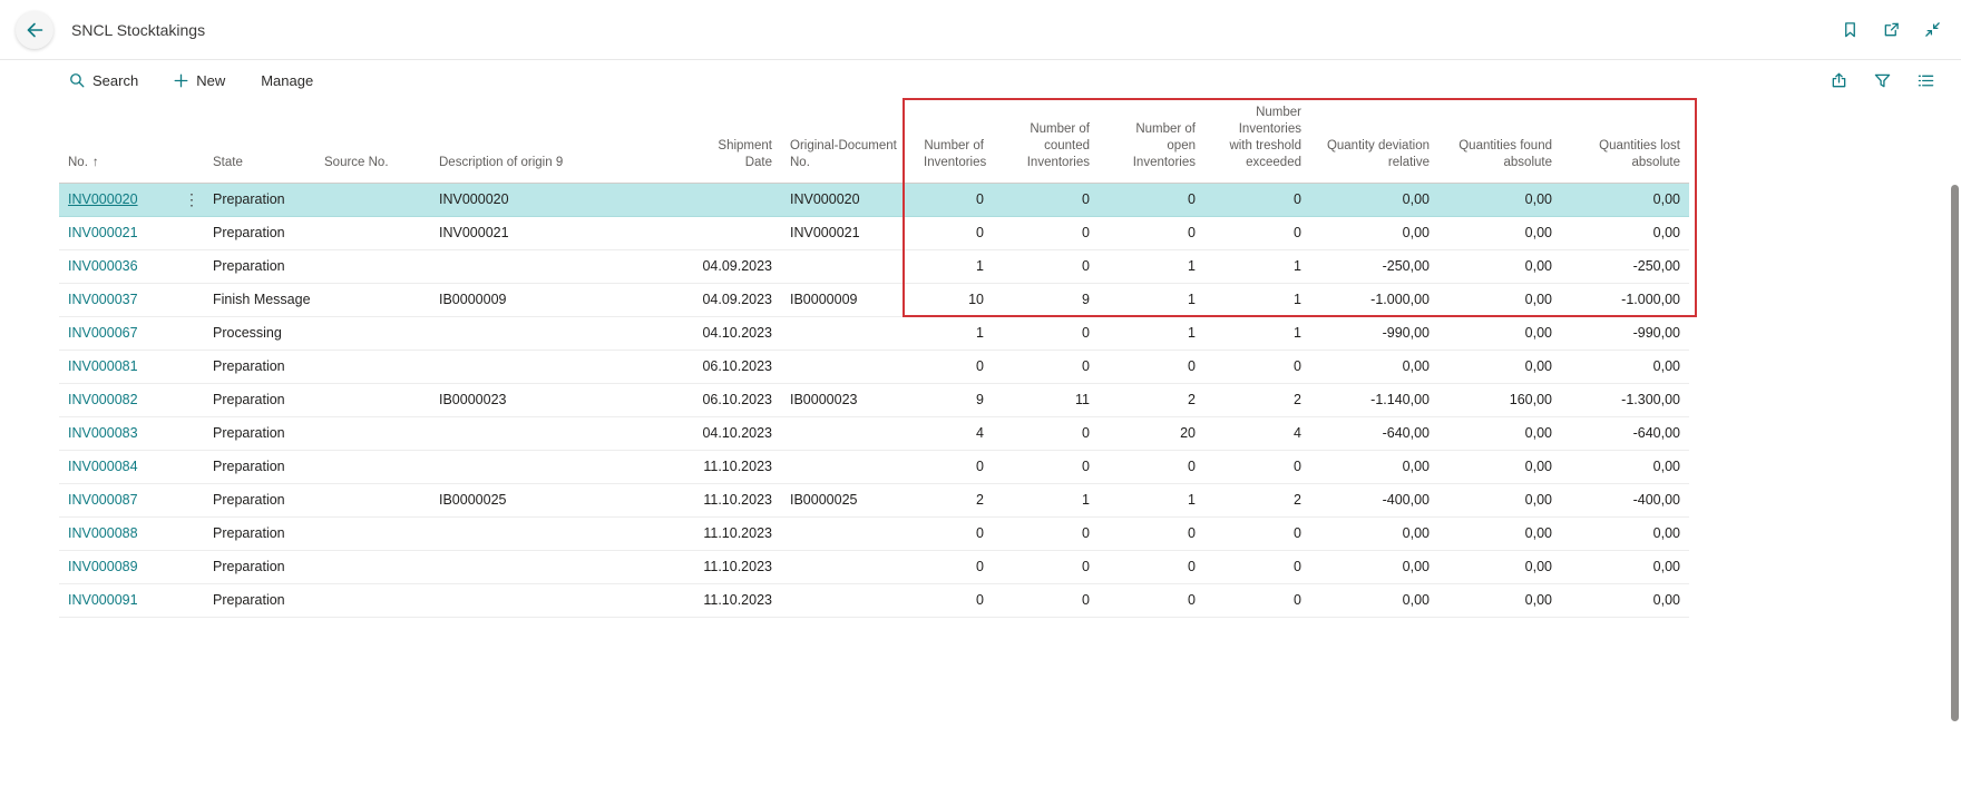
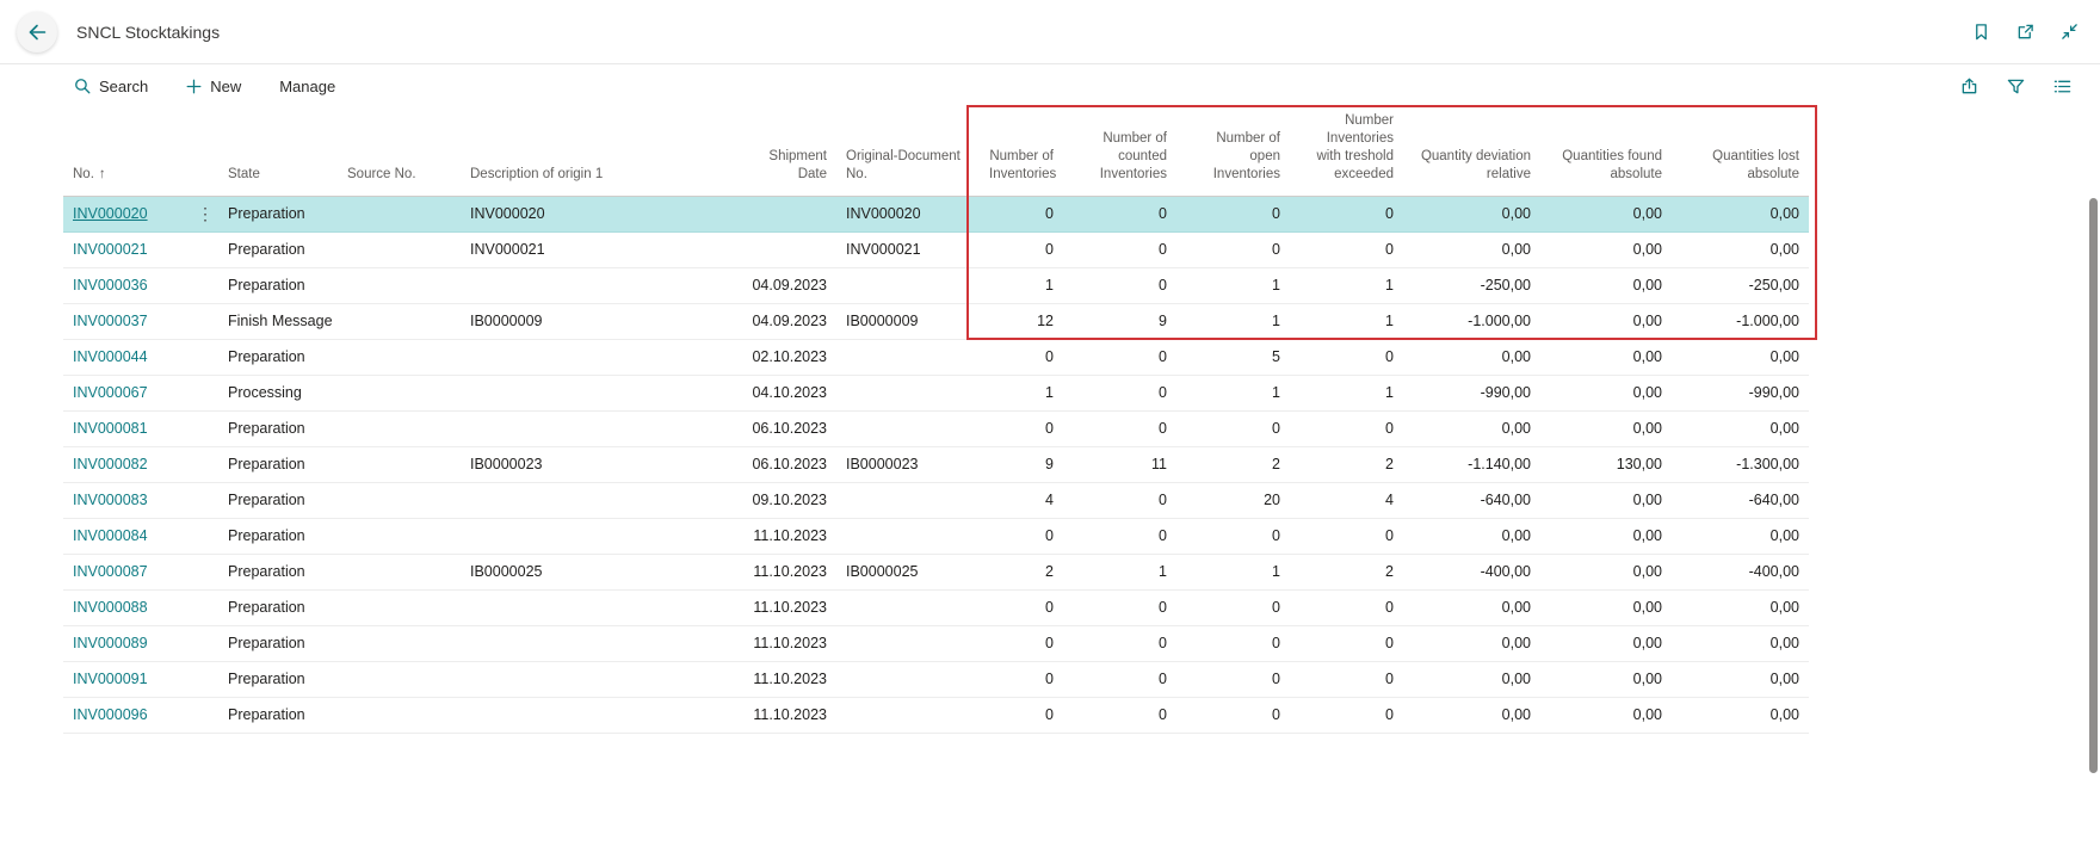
  SNCL Stocktakings
  Search
  New
  Manage
- No. ↑	State	Source No.	Description of origin 9	Shipment Date	Original-Document No.	Number of Inventories	Number of counted Inventories	Number of open Inventories	Number Inventories with treshold exceeded	Quantity deviation relative	Quantities found absolute	Quantities lost absolute
+ No. ↑	State	Source No.	Description of origin 1	Shipment Date	Original-Document No.	Number of Inventories	Number of counted Inventories	Number of open Inventories	Number Inventories with treshold exceeded	Quantity deviation relative	Quantities found absolute	Quantities lost absolute
  INV000020 ⋮	Preparation		INV000020		INV000020	0	0	0	0	0,00	0,00	0,00
  INV000021	Preparation		INV000021		INV000021	0	0	0	0	0,00	0,00	0,00
  INV000036	Preparation			04.09.2023		1	0	1	1	-250,00	0,00	-250,00
- INV000037	Finish Message		IB0000009	04.09.2023	IB0000009	10	9	1	1	-1.000,00	0,00	-1.000,00
+ INV000037	Finish Message		IB0000009	04.09.2023	IB0000009	12	9	1	1	-1.000,00	0,00	-1.000,00
+ INV000044	Preparation			02.10.2023		0	0	5	0	0,00	0,00	0,00
  INV000067	Processing			04.10.2023		1	0	1	1	-990,00	0,00	-990,00
  INV000081	Preparation			06.10.2023		0	0	0	0	0,00	0,00	0,00
- INV000082	Preparation		IB0000023	06.10.2023	IB0000023	9	11	2	2	-1.140,00	160,00	-1.300,00
+ INV000082	Preparation		IB0000023	06.10.2023	IB0000023	9	11	2	2	-1.140,00	130,00	-1.300,00
- INV000083	Preparation			04.10.2023		4	0	20	4	-640,00	0,00	-640,00
+ INV000083	Preparation			09.10.2023		4	0	20	4	-640,00	0,00	-640,00
  INV000084	Preparation			11.10.2023		0	0	0	0	0,00	0,00	0,00
  INV000087	Preparation		IB0000025	11.10.2023	IB0000025	2	1	1	2	-400,00	0,00	-400,00
  INV000088	Preparation			11.10.2023		0	0	0	0	0,00	0,00	0,00
  INV000089	Preparation			11.10.2023		0	0	0	0	0,00	0,00	0,00
  INV000091	Preparation			11.10.2023		0	0	0	0	0,00	0,00	0,00
+ INV000096	Preparation			11.10.2023		0	0	0	0	0,00	0,00	0,00
